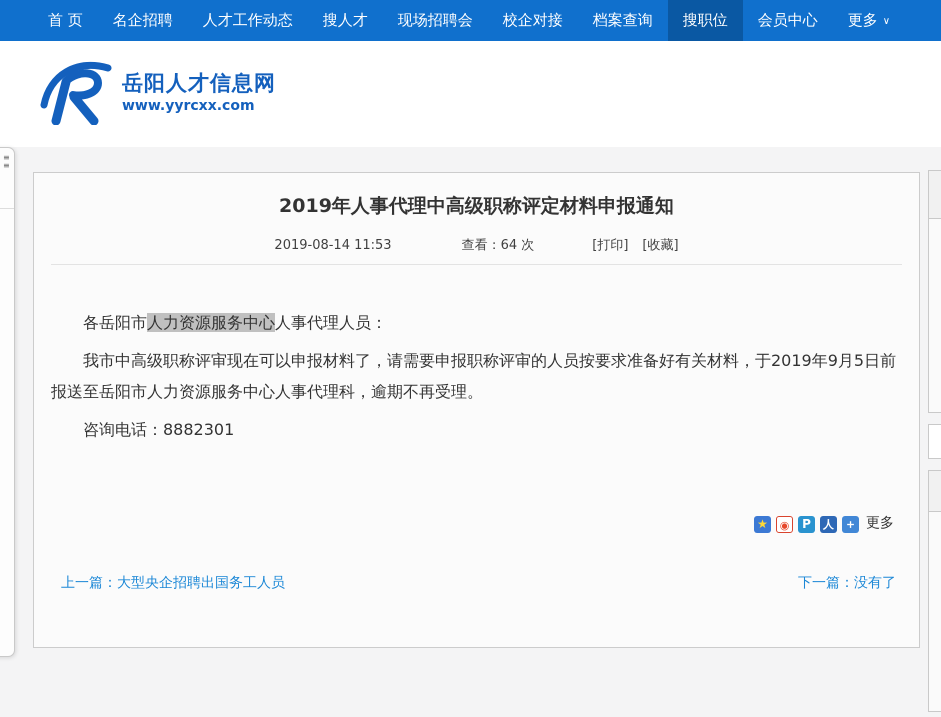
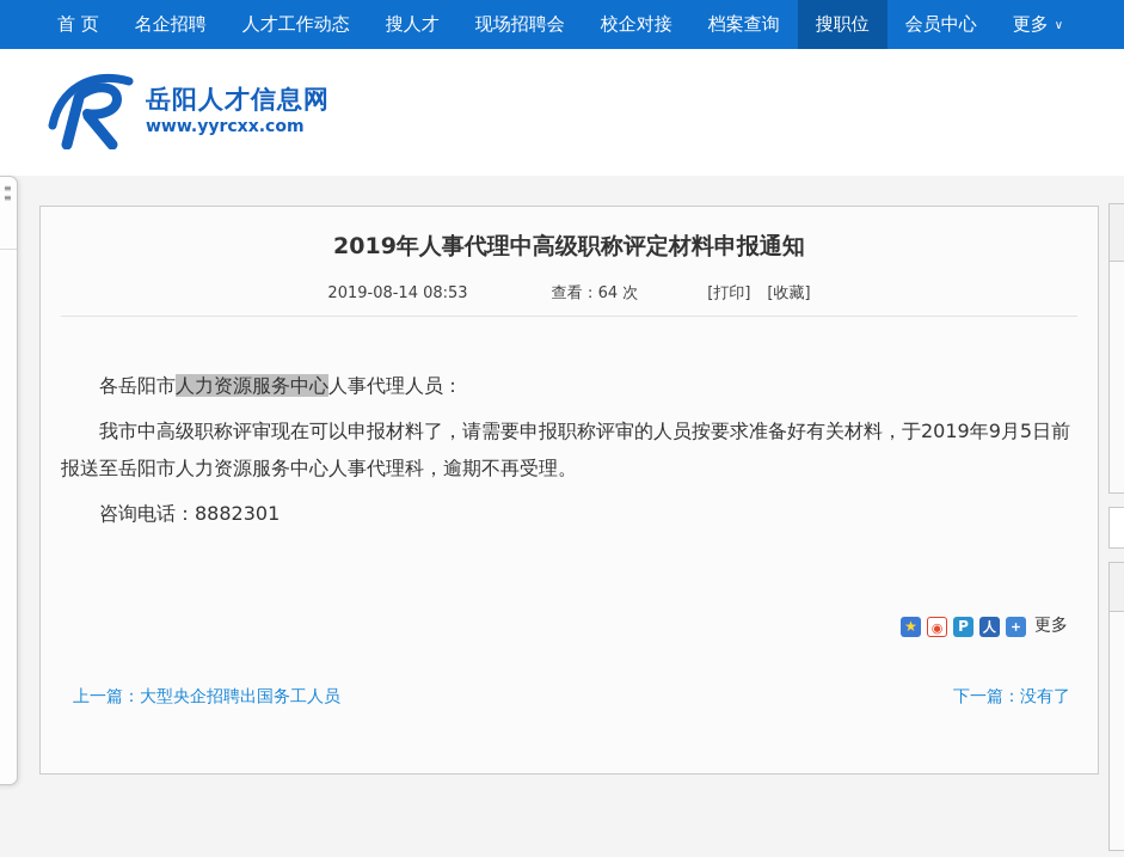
  首 页
  名企招聘
  人才工作动态
  搜人才
  现场招聘会
  校企对接
  档案查询
  搜职位
  会员中心
  更多 ∨
  岳阳人才信息网
  www.yyrcxx.com
  ≡
  ≡
  2019年人事代理中高级职称评定材料申报通知
- 2019-08-14 11:53
+ 2019-08-14 08:53
  查看：64 次
  [打印]
  [收藏]
  各岳阳市人力资源服务中心人事代理人员：
  我市中高级职称评审现在可以申报材料了，请需要申报职称评审的人员按要求准备好有关材料，于2019年9月5日前报送至岳阳市人力资源服务中心人事代理科，逾期不再受理。
  咨询电话：8882301
  ★
  ◉
  P
  人
  ＋
  更多
  上一篇：大型央企招聘出国务工人员
  下一篇：没有了
